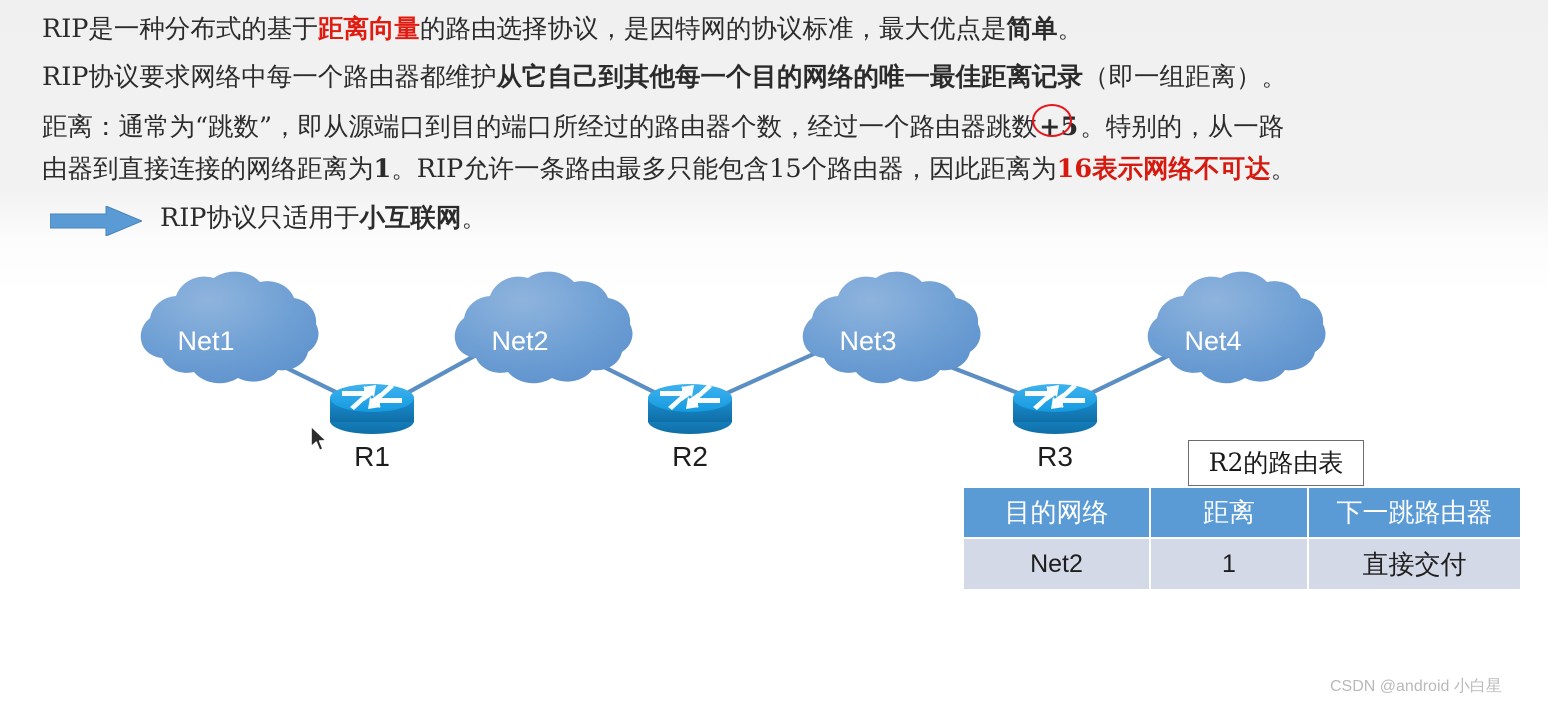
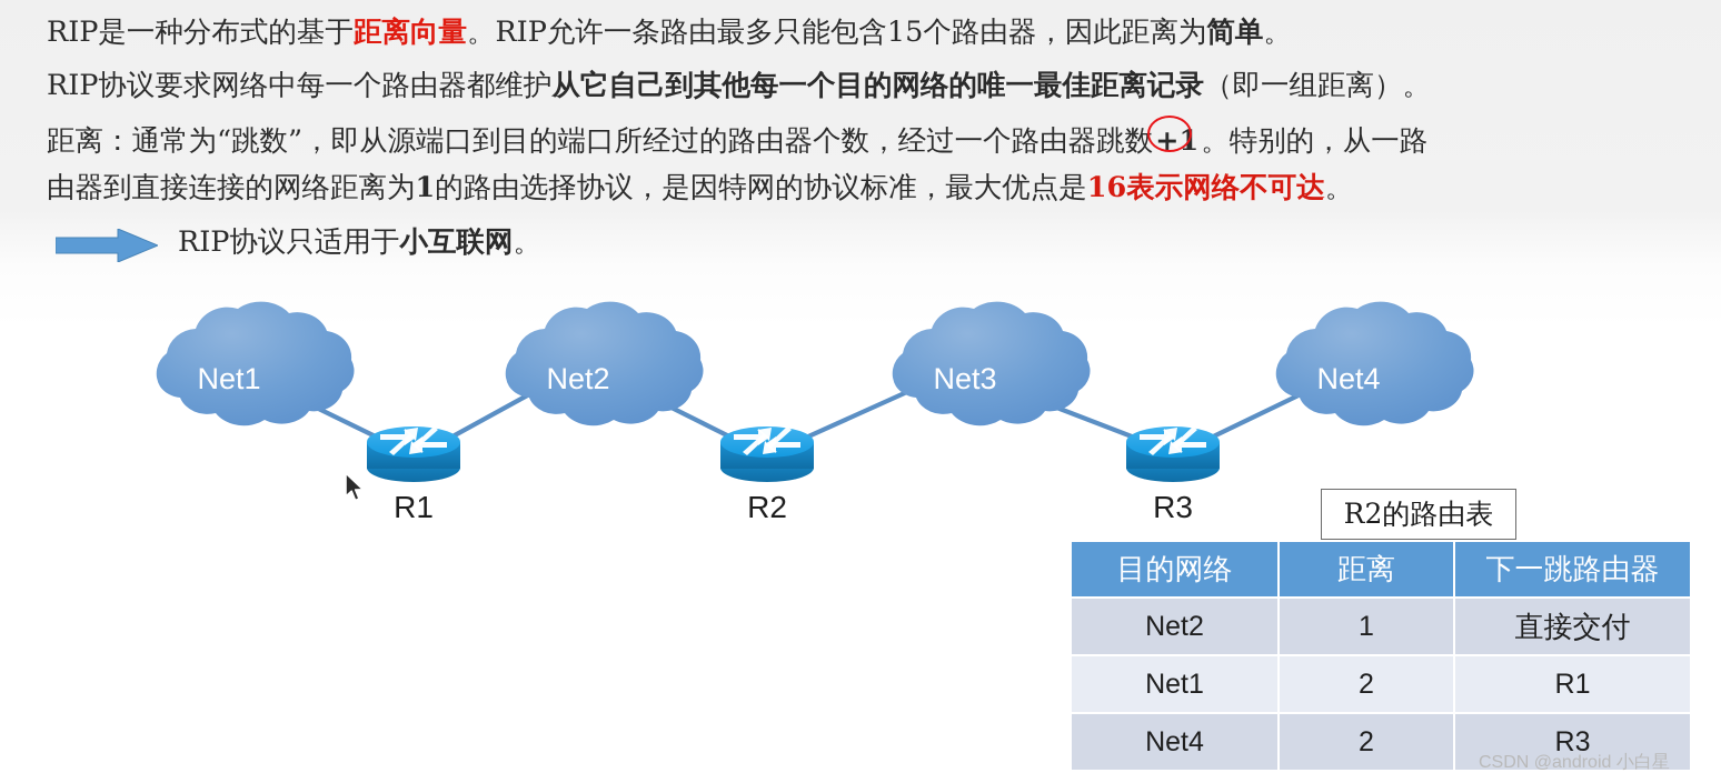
- RIP是一种分布式的基于距离向量的路由选择协议，是因特网的协议标准，最大优点是简单。
+ RIP是一种分布式的基于距离向量。RIP允许一条路由最多只能包含15个路由器，因此距离为简单。
  RIP协议要求网络中每一个路由器都维护从它自己到其他每一个目的网络的唯一最佳距离记录（即一组距离）。
- 距离：通常为“跳数”，即从源端口到目的端口所经过的路由器个数，经过一个路由器跳数+5。特别的，从一路
+ 距离：通常为“跳数”，即从源端口到目的端口所经过的路由器个数，经过一个路由器跳数+1。特别的，从一路
- 由器到直接连接的网络距离为1。RIP允许一条路由最多只能包含15个路由器，因此距离为16表示网络不可达。
+ 由器到直接连接的网络距离为1的路由选择协议，是因特网的协议标准，最大优点是16表示网络不可达。
  RIP协议只适用于小互联网。
  Net1
  Net2
  Net3
  Net4
  R1
  R2
  R3
  R2的路由表
  目的网络	距离	下一跳路由器
  Net2	1	直接交付
+ Net1	2	R1
+ Net4	2	R3
  CSDN @android 小白星
